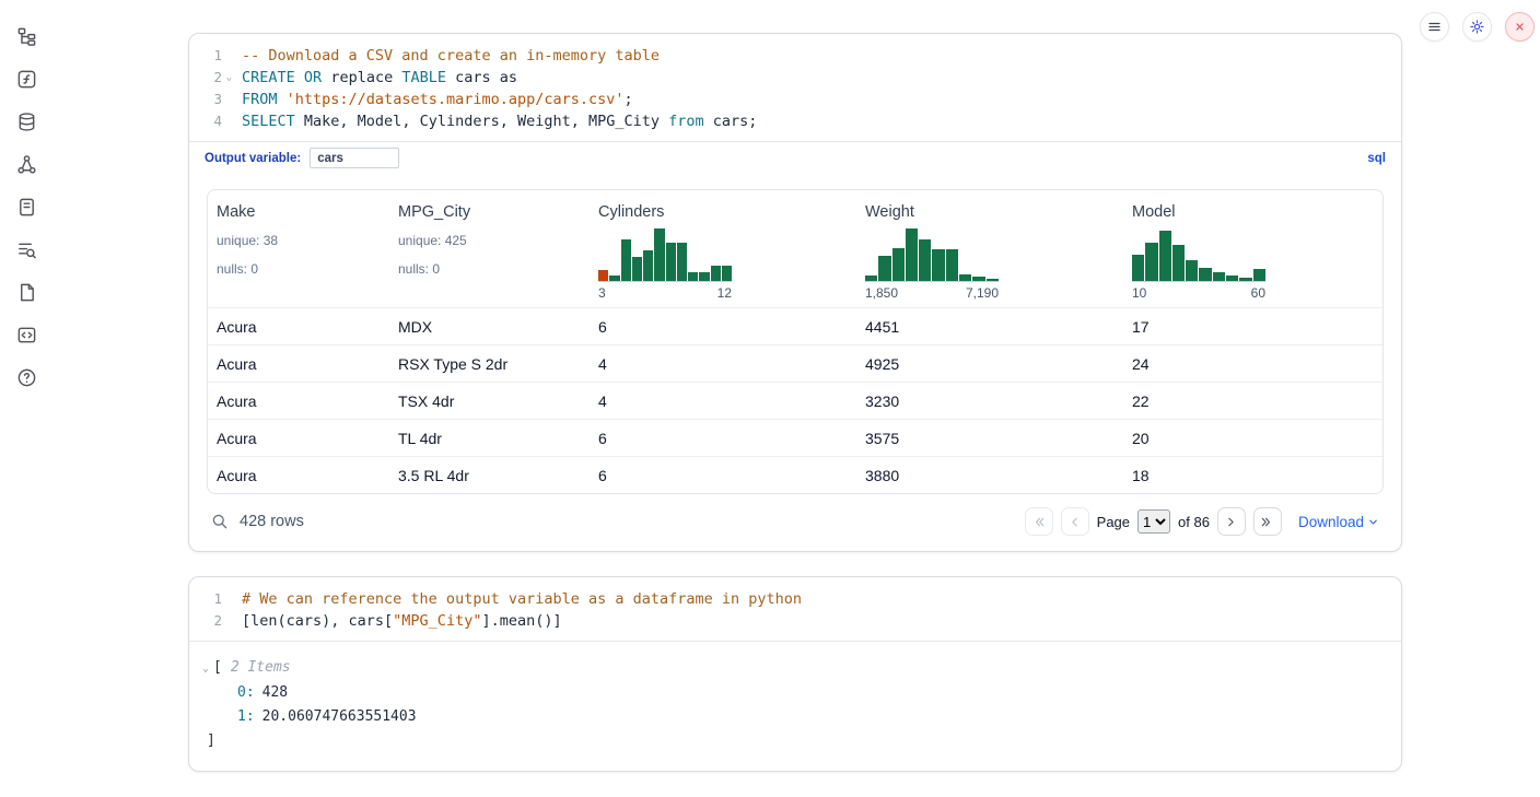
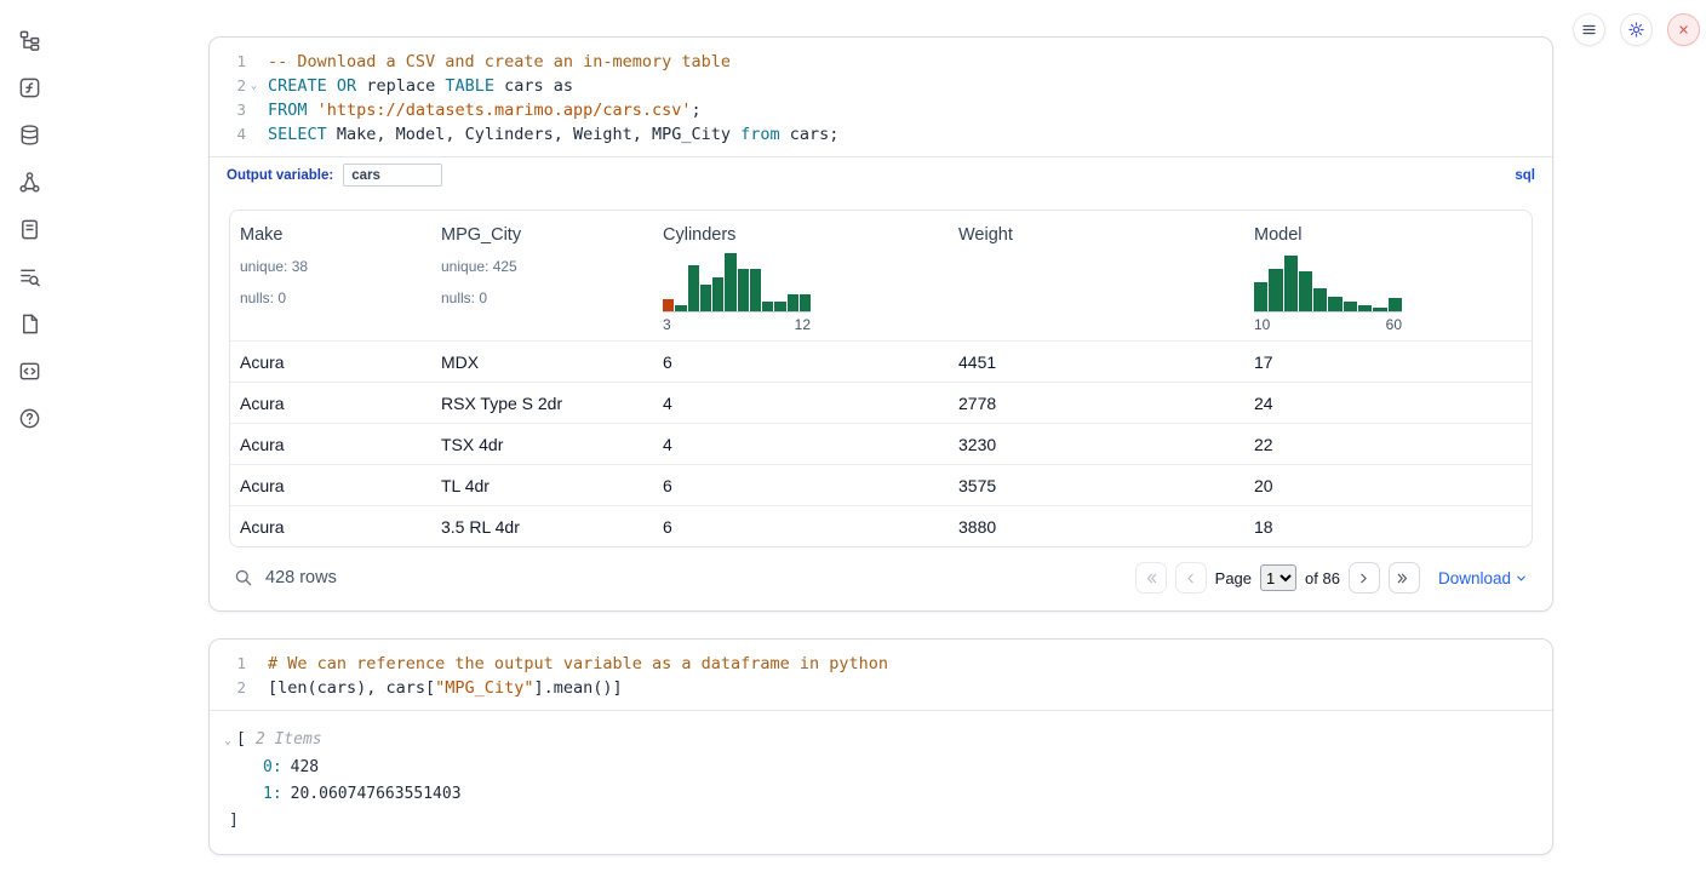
  1
  -- Download a CSV and create an in-memory table
  2
  ⌄
  CREATE OR replace TABLE cars as
  3
  FROM 'https://datasets.marimo.app/cars.csv';
  4
  SELECT Make, Model, Cylinders, Weight, MPG_City from cars;
  Output variable:
  cars
  sql
  Make
  unique: 38
  nulls: 0
  MPG_City
  unique: 425
  nulls: 0
  Cylinders
  3
  12
  Weight
- 1,850
- 7,190
  Model
  10
  60
  Acura
  MDX
  6
  4451
  17
  Acura
  RSX Type S 2dr
  4
- 4925
+ 2778
  24
  Acura
  TSX 4dr
  4
  3230
  22
  Acura
  TL 4dr
  6
  3575
  20
  Acura
  3.5 RL 4dr
  6
  3880
  18
  428 rows
  Page
  1
  of 86
  Download
  1
  # We can reference the output variable as a dataframe in python
  2
  [len(cars), cars["MPG_City"].mean()]
  ⌄
  [
  2 Items
  0:
  428
  1:
  20.060747663551403
  ]
